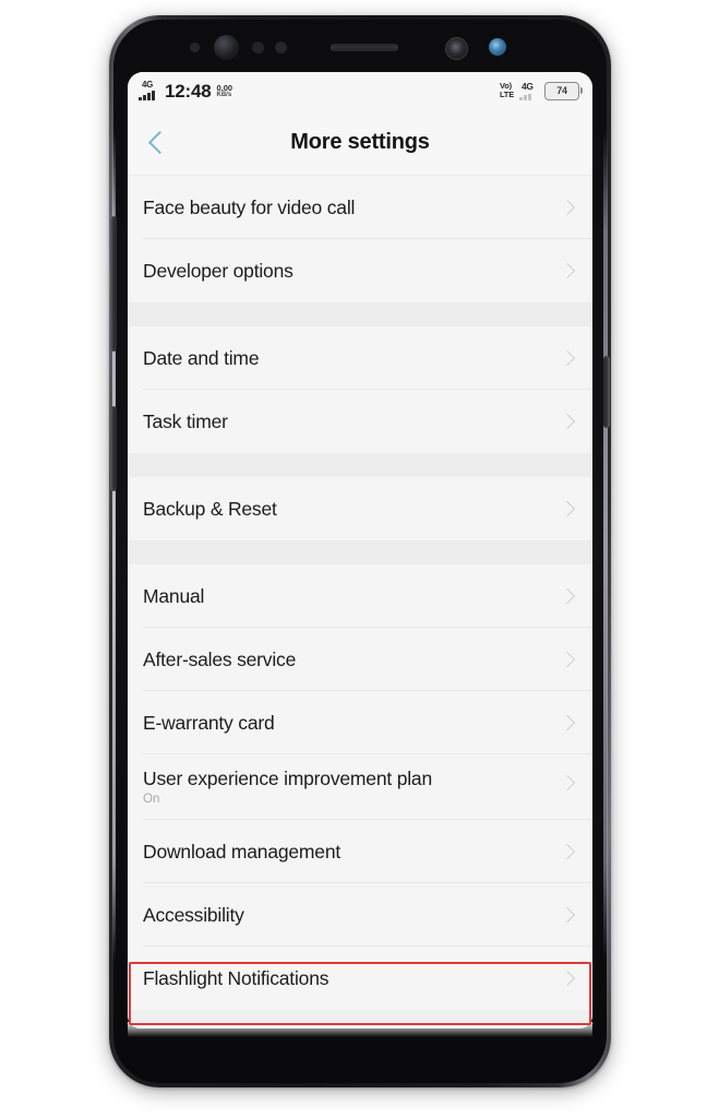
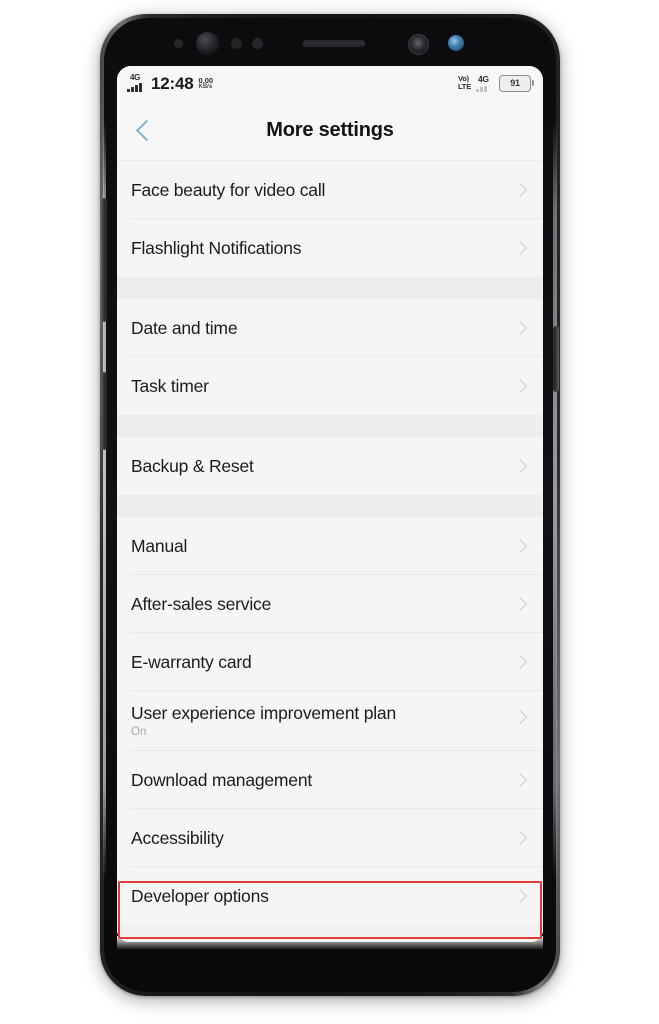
  4G
  12:48
  0.00
  Vo)
  LTE
  4G
- 74
+ 91
  More settings
  Face beauty for video call
- Developer options
+ Flashlight Notifications
  Date and time
  Task timer
  Backup & Reset
  Manual
  After-sales service
  E-warranty card
  User experience improvement plan
  On
  Download management
  Accessibility
- Flashlight Notifications
+ Developer options
